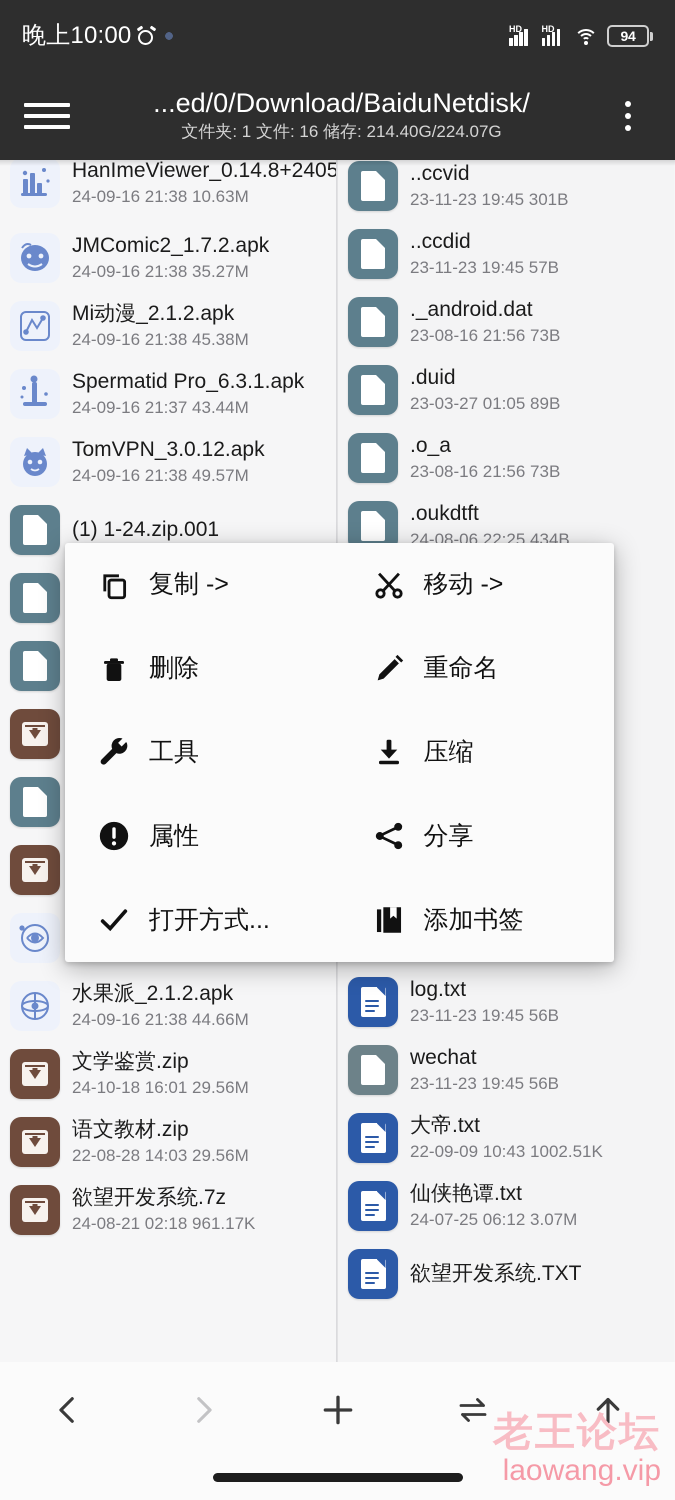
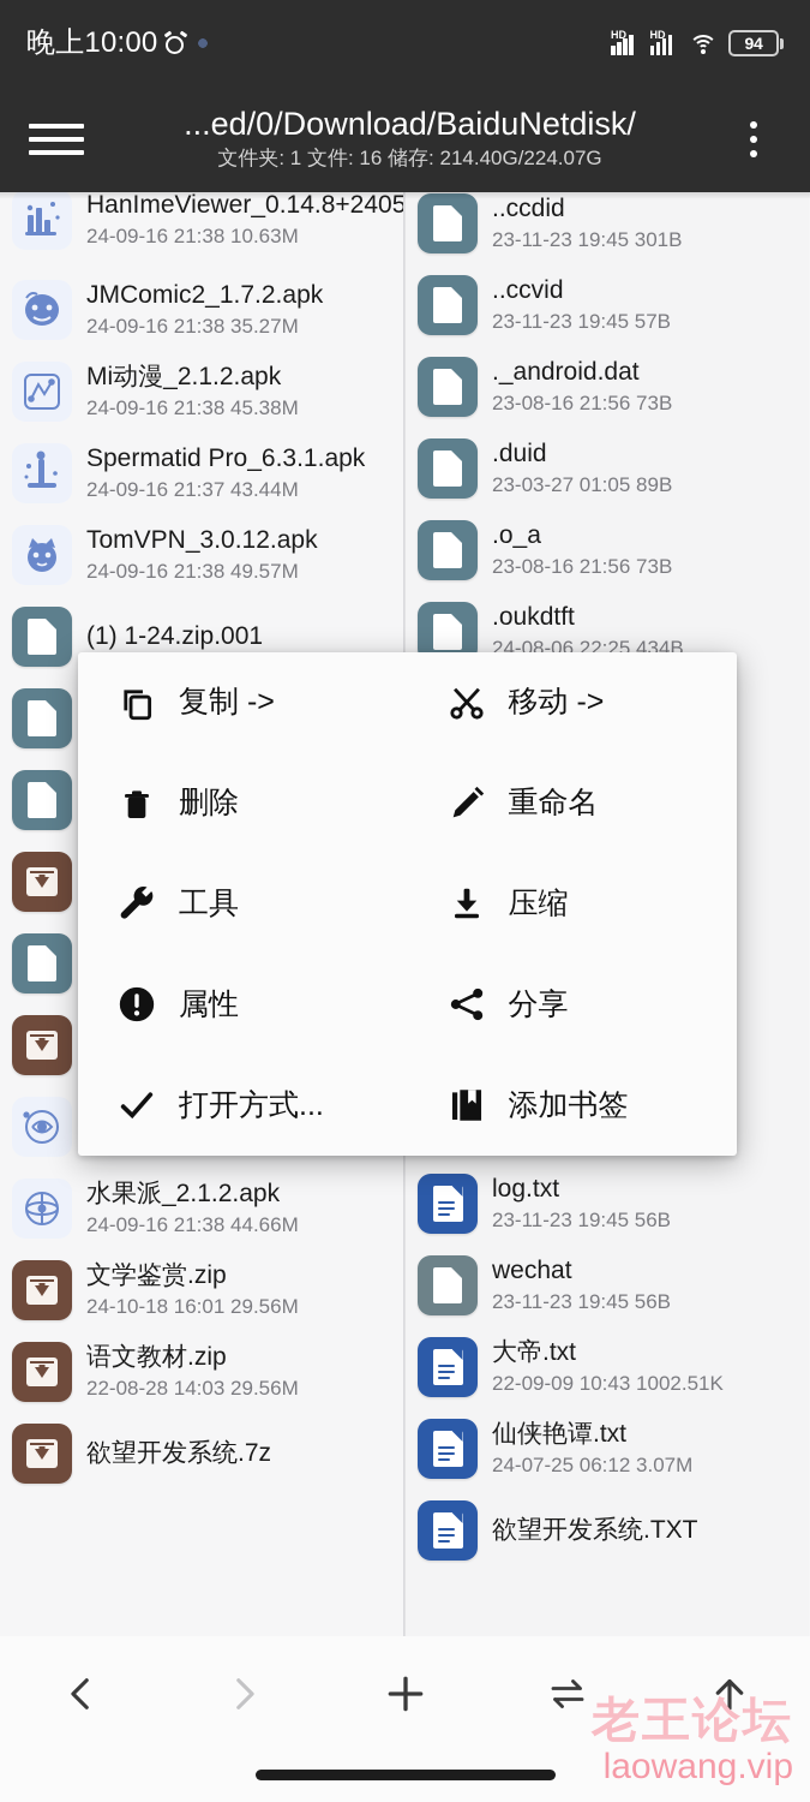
  晚上10:00
  HD
  HD
  94
  ...ed/0/Download/BaiduNetdisk/
  文件夹: 1 文件: 16 储存: 214.40G/224.07G
  HanImeViewer_0.14.8+2405
  24-09-16 21:38 10.63M
  JMComic2_1.7.2.apk
  24-09-16 21:38 35.27M
  Mi动漫_2.1.2.apk
  24-09-16 21:38 45.38M
  Spermatid Pro_6.3.1.apk
  24-09-16 21:37 43.44M
  TomVPN_3.0.12.apk
  24-09-16 21:38 49.57M
  (1) 1-24.zip.001
  水果派_2.1.2.apk
  24-09-16 21:38 44.66M
  文学鉴赏.zip
  24-10-18 16:01 29.56M
  语文教材.zip
  22-08-28 14:03 29.56M
  欲望开发系统.7z
- 24-08-21 02:18 961.17K
- ..ccvid
+ ..ccdid
  23-11-23 19:45 301B
- ..ccdid
+ ..ccvid
  23-11-23 19:45 57B
  ._android.dat
  23-08-16 21:56 73B
  .duid
  23-03-27 01:05 89B
  .o_a
  23-08-16 21:56 73B
  .oukdtft
  24-08-06 22:25 434B
  log.txt
  23-11-23 19:45 56B
  wechat
  23-11-23 19:45 56B
  大帝.txt
  22-09-09 10:43 1002.51K
  仙侠艳谭.txt
  24-07-25 06:12 3.07M
  欲望开发系统.TXT
  复制 ->
  移动 ->
  删除
  重命名
  工具
  压缩
  属性
  分享
  打开方式...
  添加书签
  老王论坛
  laowang.vip
